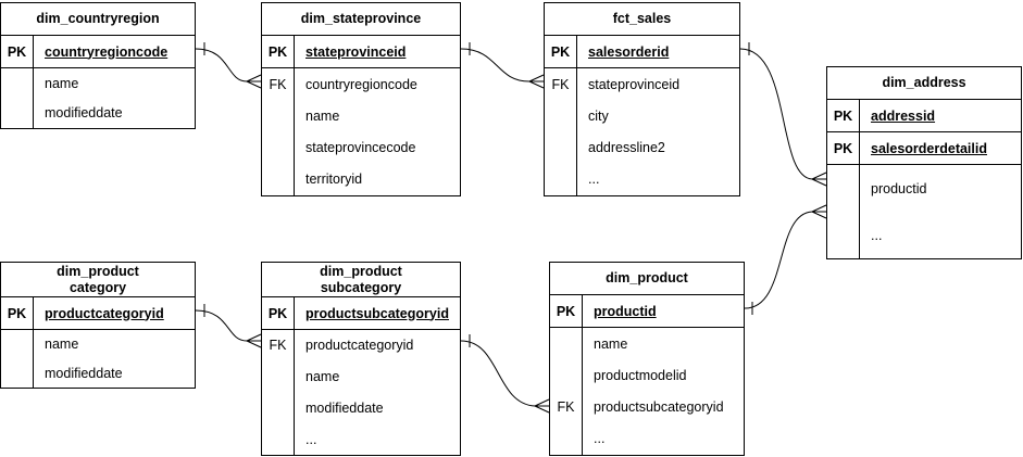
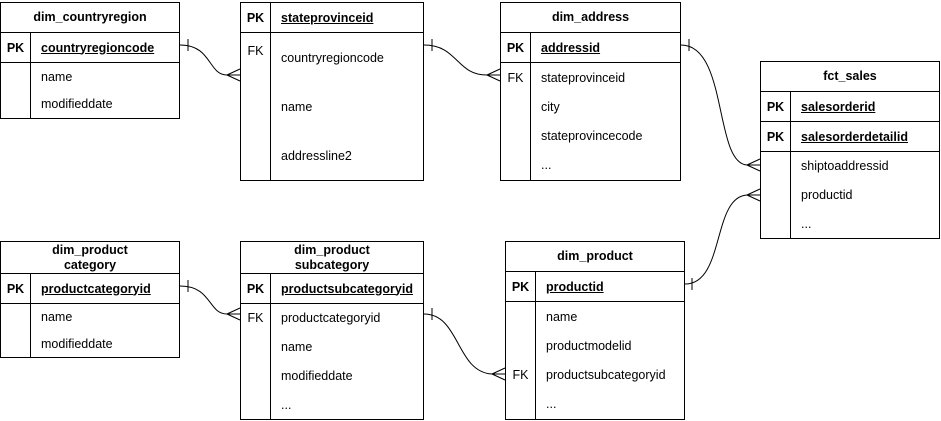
  dim_countryregion
  PK
  countryregioncode
  name
  modifieddate
- dim_stateprovince
  PK
  stateprovinceid
  FK
  countryregioncode
  name
- stateprovincecode
+ addressline2
- territoryid
- fct_sales
+ dim_address
  PK
- salesorderid
+ addressid
  FK
  stateprovinceid
  city
- addressline2
+ stateprovincecode
  ...
- dim_address
+ fct_sales
  PK
- addressid
+ salesorderid
  PK
  salesorderdetailid
+ shiptoaddressid
  productid
  ...
  dim_product
  category
  PK
  productcategoryid
  name
  modifieddate
  dim_product
  subcategory
  PK
  productsubcategoryid
  FK
  productcategoryid
  name
  modifieddate
  ...
  dim_product
  PK
  productid
  FK
  name
  productmodelid
  productsubcategoryid
  ...
